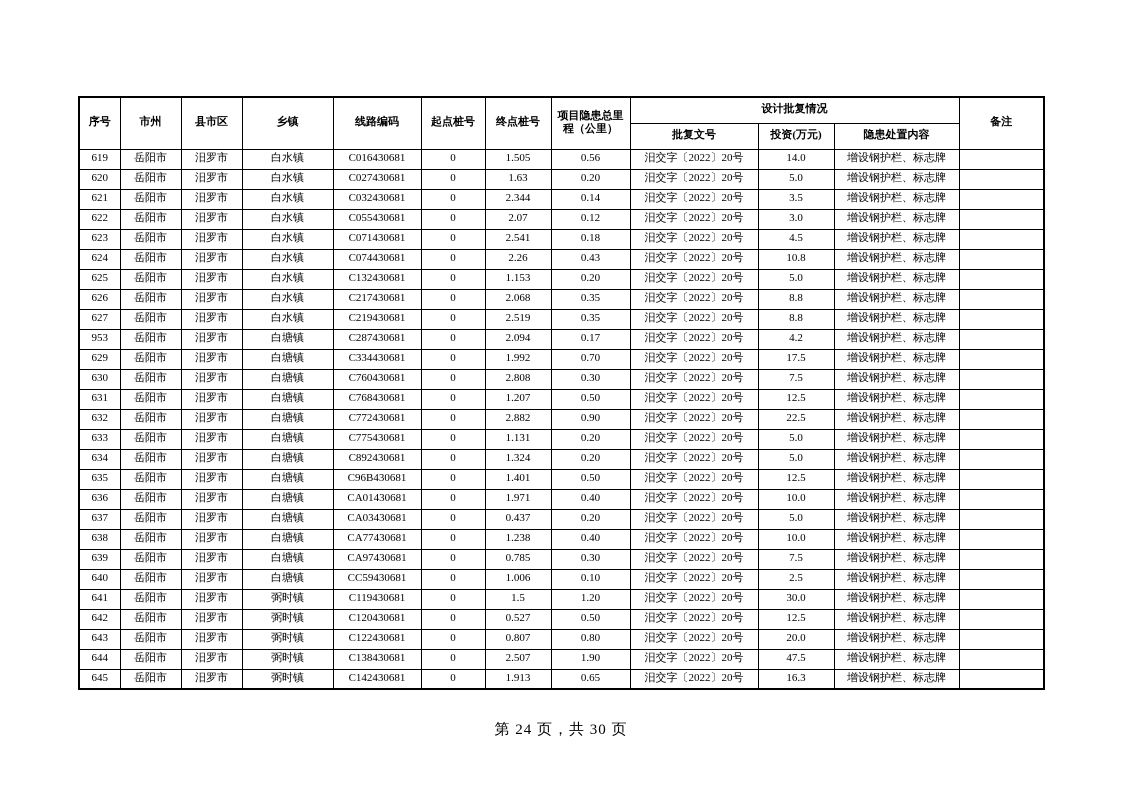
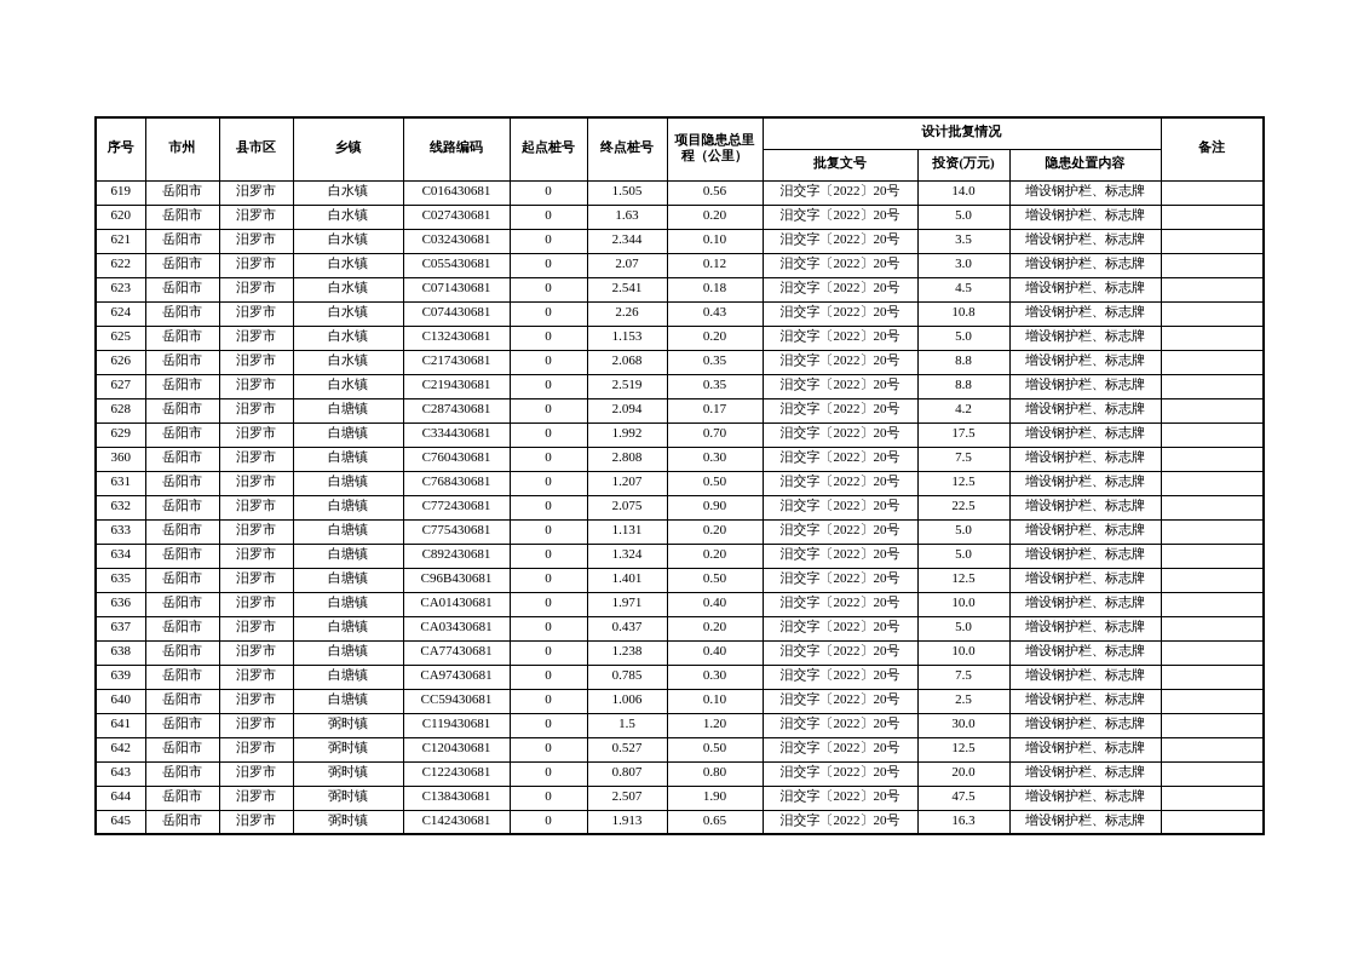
  序号	市州	县市区	乡镇	线路编码	起点桩号	终点桩号	项目隐患总里程（公里）	设计批复情况	备注
  批复文号	投资(万元)	隐患处置内容
  619	岳阳市	汨罗市	白水镇	C016430681	0	1.505	0.56	汨交字〔2022〕20号	14.0	增设钢护栏、标志牌
  620	岳阳市	汨罗市	白水镇	C027430681	0	1.63	0.20	汨交字〔2022〕20号	5.0	增设钢护栏、标志牌
- 621	岳阳市	汨罗市	白水镇	C032430681	0	2.344	0.14	汨交字〔2022〕20号	3.5	增设钢护栏、标志牌
+ 621	岳阳市	汨罗市	白水镇	C032430681	0	2.344	0.10	汨交字〔2022〕20号	3.5	增设钢护栏、标志牌
  622	岳阳市	汨罗市	白水镇	C055430681	0	2.07	0.12	汨交字〔2022〕20号	3.0	增设钢护栏、标志牌
  623	岳阳市	汨罗市	白水镇	C071430681	0	2.541	0.18	汨交字〔2022〕20号	4.5	增设钢护栏、标志牌
  624	岳阳市	汨罗市	白水镇	C074430681	0	2.26	0.43	汨交字〔2022〕20号	10.8	增设钢护栏、标志牌
  625	岳阳市	汨罗市	白水镇	C132430681	0	1.153	0.20	汨交字〔2022〕20号	5.0	增设钢护栏、标志牌
  626	岳阳市	汨罗市	白水镇	C217430681	0	2.068	0.35	汨交字〔2022〕20号	8.8	增设钢护栏、标志牌
  627	岳阳市	汨罗市	白水镇	C219430681	0	2.519	0.35	汨交字〔2022〕20号	8.8	增设钢护栏、标志牌
- 953	岳阳市	汨罗市	白塘镇	C287430681	0	2.094	0.17	汨交字〔2022〕20号	4.2	增设钢护栏、标志牌
+ 628	岳阳市	汨罗市	白塘镇	C287430681	0	2.094	0.17	汨交字〔2022〕20号	4.2	增设钢护栏、标志牌
  629	岳阳市	汨罗市	白塘镇	C334430681	0	1.992	0.70	汨交字〔2022〕20号	17.5	增设钢护栏、标志牌
- 630	岳阳市	汨罗市	白塘镇	C760430681	0	2.808	0.30	汨交字〔2022〕20号	7.5	增设钢护栏、标志牌
+ 360	岳阳市	汨罗市	白塘镇	C760430681	0	2.808	0.30	汨交字〔2022〕20号	7.5	增设钢护栏、标志牌
  631	岳阳市	汨罗市	白塘镇	C768430681	0	1.207	0.50	汨交字〔2022〕20号	12.5	增设钢护栏、标志牌
- 632	岳阳市	汨罗市	白塘镇	C772430681	0	2.882	0.90	汨交字〔2022〕20号	22.5	增设钢护栏、标志牌
+ 632	岳阳市	汨罗市	白塘镇	C772430681	0	2.075	0.90	汨交字〔2022〕20号	22.5	增设钢护栏、标志牌
  633	岳阳市	汨罗市	白塘镇	C775430681	0	1.131	0.20	汨交字〔2022〕20号	5.0	增设钢护栏、标志牌
  634	岳阳市	汨罗市	白塘镇	C892430681	0	1.324	0.20	汨交字〔2022〕20号	5.0	增设钢护栏、标志牌
  635	岳阳市	汨罗市	白塘镇	C96B430681	0	1.401	0.50	汨交字〔2022〕20号	12.5	增设钢护栏、标志牌
  636	岳阳市	汨罗市	白塘镇	CA01430681	0	1.971	0.40	汨交字〔2022〕20号	10.0	增设钢护栏、标志牌
  637	岳阳市	汨罗市	白塘镇	CA03430681	0	0.437	0.20	汨交字〔2022〕20号	5.0	增设钢护栏、标志牌
  638	岳阳市	汨罗市	白塘镇	CA77430681	0	1.238	0.40	汨交字〔2022〕20号	10.0	增设钢护栏、标志牌
  639	岳阳市	汨罗市	白塘镇	CA97430681	0	0.785	0.30	汨交字〔2022〕20号	7.5	增设钢护栏、标志牌
  640	岳阳市	汨罗市	白塘镇	CC59430681	0	1.006	0.10	汨交字〔2022〕20号	2.5	增设钢护栏、标志牌
  641	岳阳市	汨罗市	弼时镇	C119430681	0	1.5	1.20	汨交字〔2022〕20号	30.0	增设钢护栏、标志牌
  642	岳阳市	汨罗市	弼时镇	C120430681	0	0.527	0.50	汨交字〔2022〕20号	12.5	增设钢护栏、标志牌
  643	岳阳市	汨罗市	弼时镇	C122430681	0	0.807	0.80	汨交字〔2022〕20号	20.0	增设钢护栏、标志牌
  644	岳阳市	汨罗市	弼时镇	C138430681	0	2.507	1.90	汨交字〔2022〕20号	47.5	增设钢护栏、标志牌
  645	岳阳市	汨罗市	弼时镇	C142430681	0	1.913	0.65	汨交字〔2022〕20号	16.3	增设钢护栏、标志牌
- 第 24 页，共 30 页
